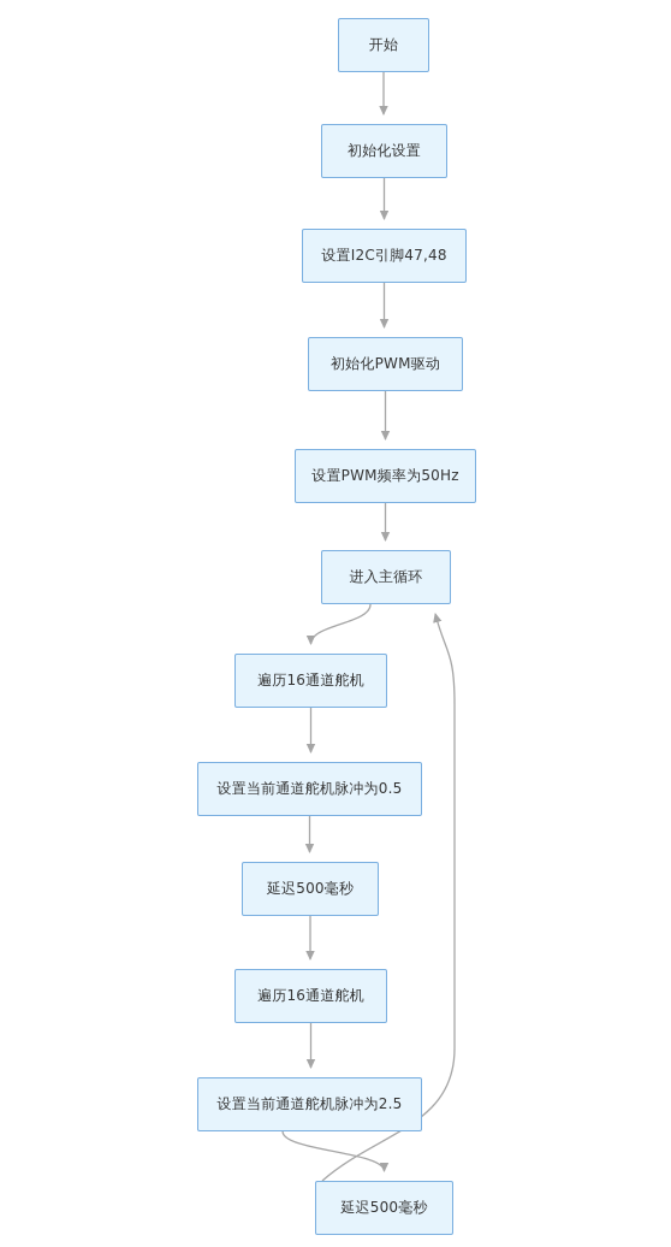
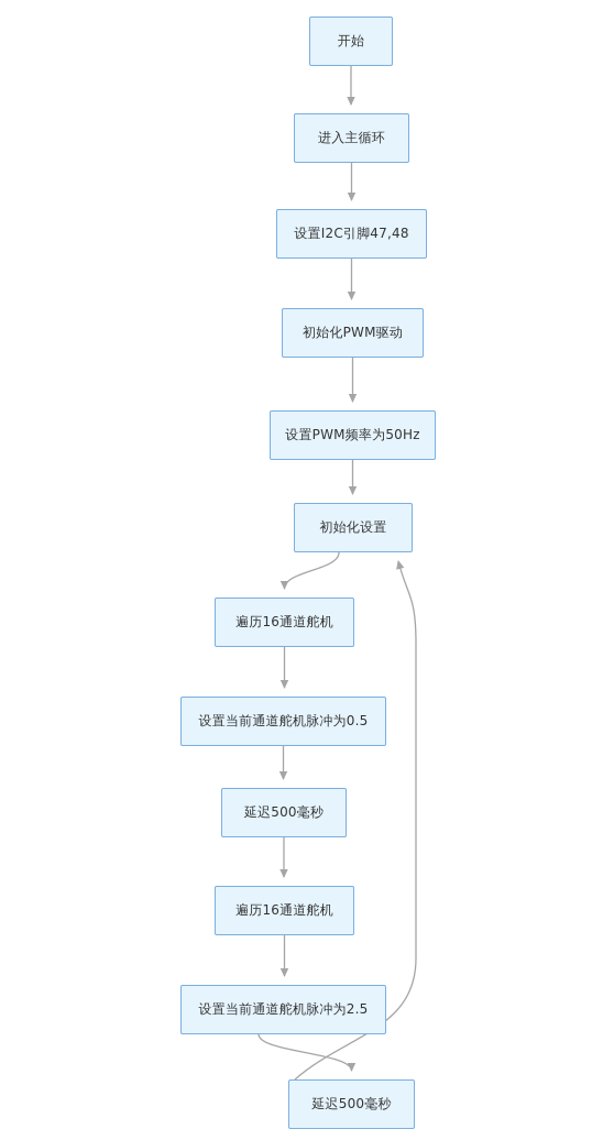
  开始
- 初始化设置
+ 进入主循环
  设置I2C引脚47,48
  初始化PWM驱动
  设置PWM频率为50Hz
- 进入主循环
+ 初始化设置
  遍历16通道舵机
  设置当前通道舵机脉冲为0.5
  延迟500毫秒
  遍历16通道舵机
  设置当前通道舵机脉冲为2.5
  延迟500毫秒
